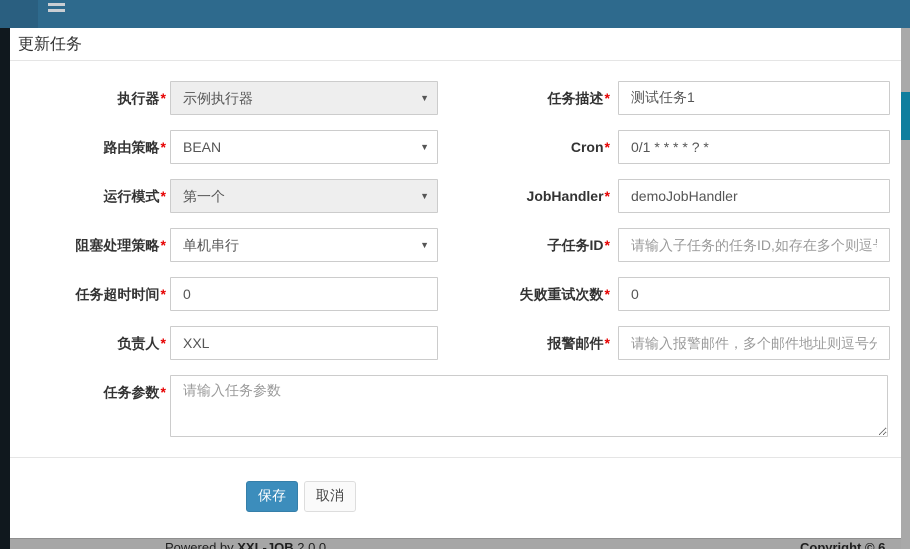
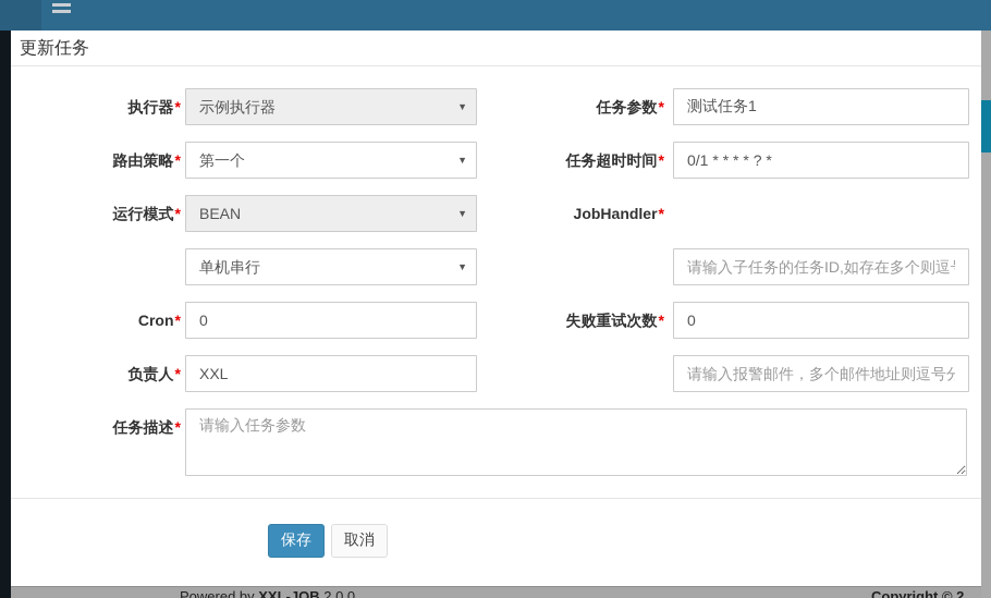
  更新任务
  执行器*
  示例执行器
  ▼
- 任务描述*
+ 任务参数*
  测试任务1
  路由策略*
- BEAN
+ 第一个
  ▼
- Cron*
+ 任务超时时间*
  0/1 * * * * ? *
  运行模式*
- 第一个
+ BEAN
  ▼
  JobHandler*
- demoJobHandler
- 阻塞处理策略*
  单机串行
  ▼
- 子任务ID*
  请输入子任务的任务ID,如存在多个则逗
- 任务超时时间*
+ Cron*
  0
  失败重试次数*
  0
  负责人*
  XXL
- 报警邮件*
  请输入报警邮件，多个邮件地址则逗号分
- 任务参数*
+ 任务描述*
  请输入任务参数
  保存
  取消
  Powered by XXL-JOB 2.0.0
- Copyright © 6
+ Copyright © 2
